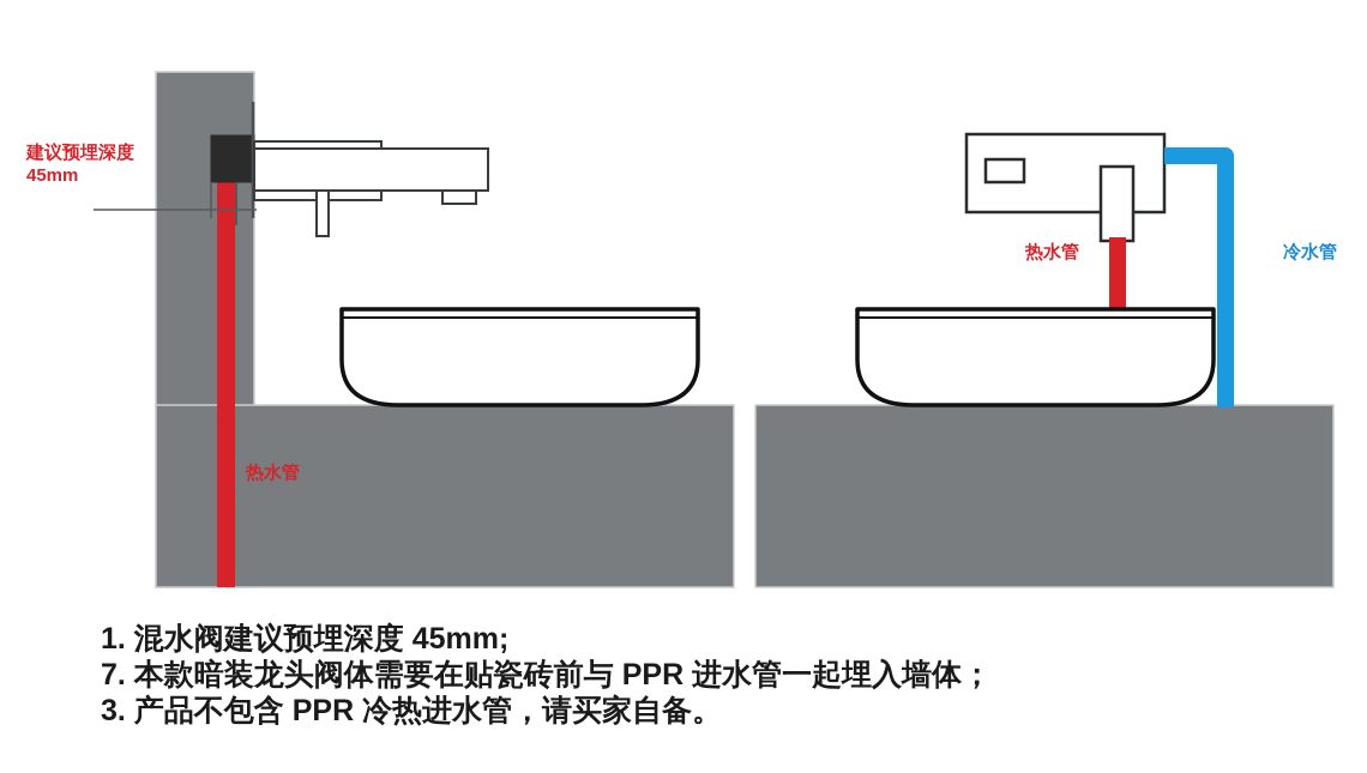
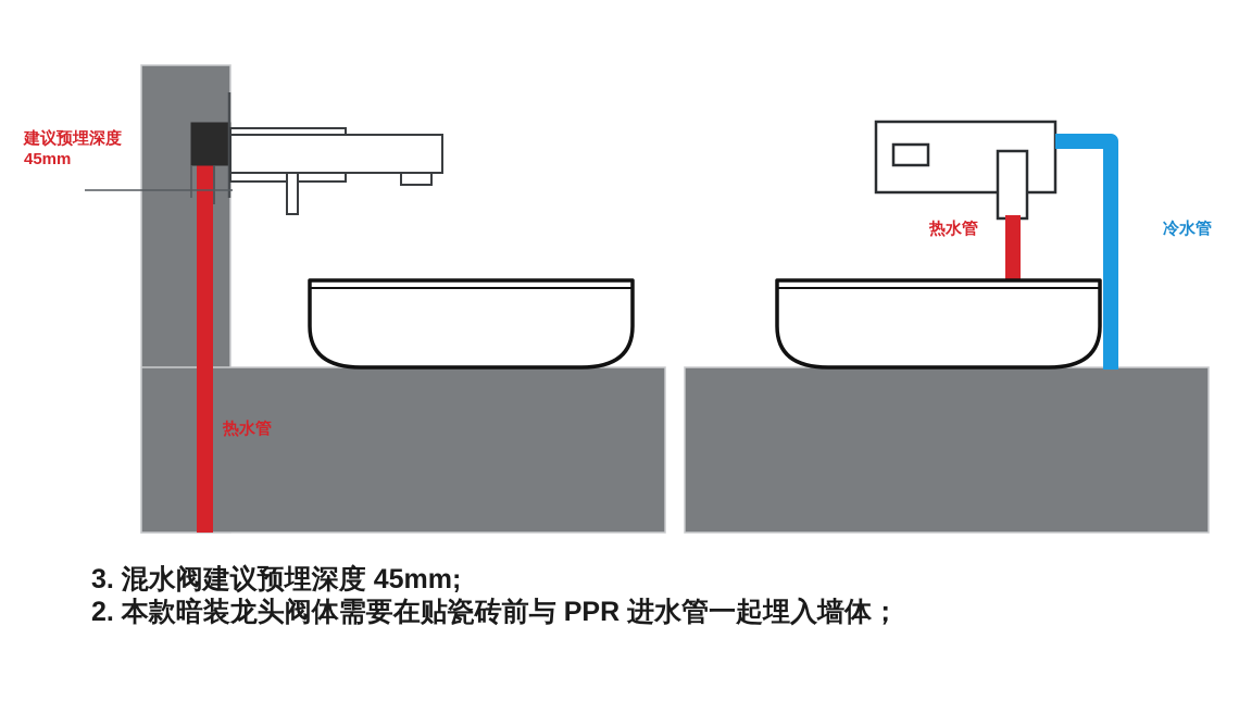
  建议预埋深度 45mm
  热水管
  热水管
  冷水管
- 1. 混水阀建议预埋深度 45mm;
+ 3. 混水阀建议预埋深度 45mm;
- 7. 本款暗装龙头阀体需要在贴瓷砖前与 PPR 进水管一起埋入墙体；
+ 2. 本款暗装龙头阀体需要在贴瓷砖前与 PPR 进水管一起埋入墙体；
- 3. 产品不包含 PPR 冷热进水管，请买家自备。
